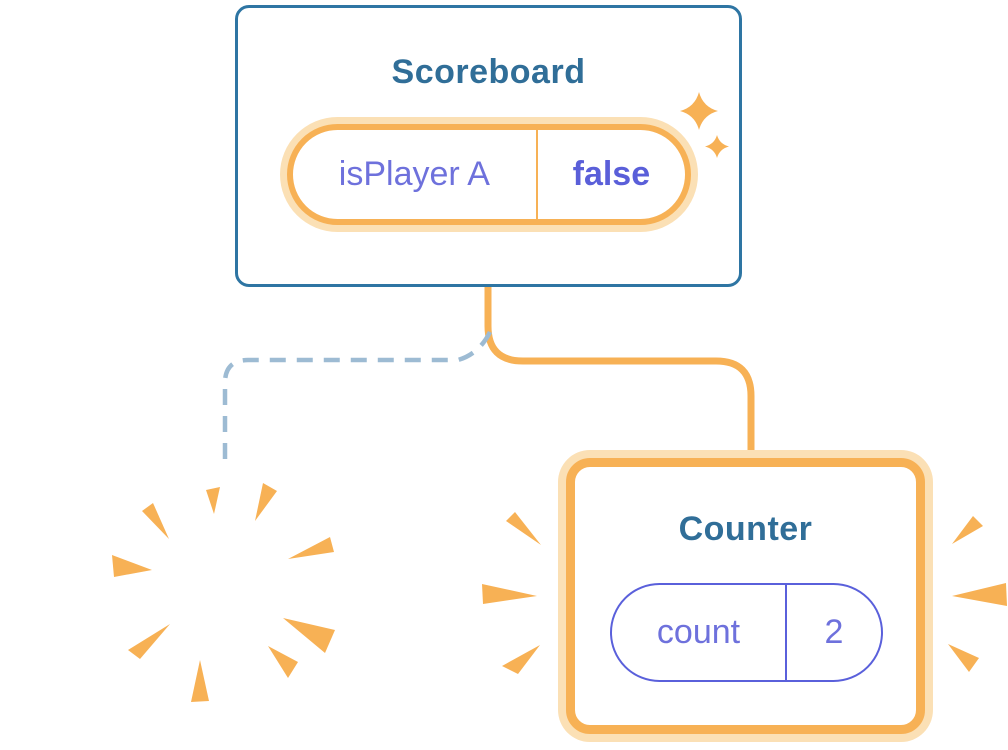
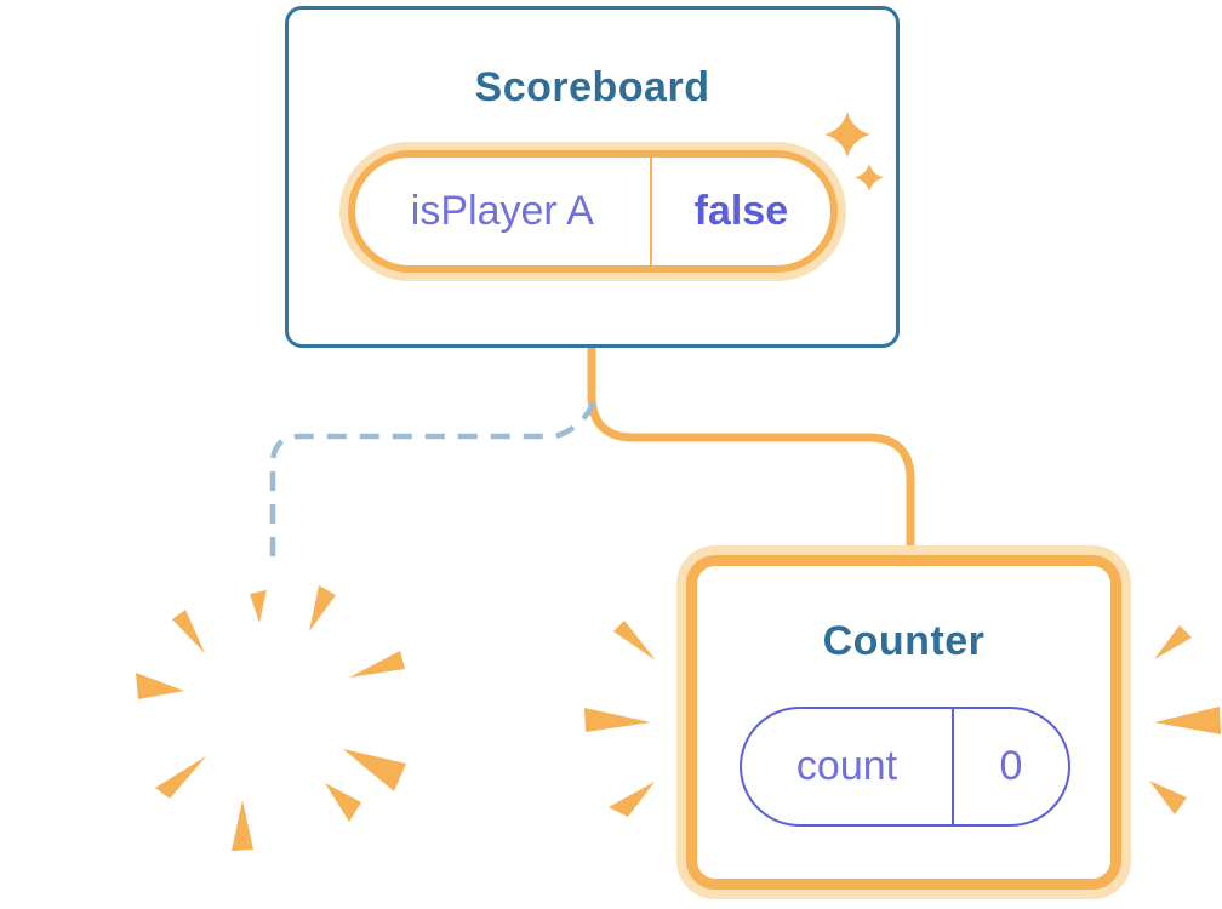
  Scoreboard
  isPlayer A
  false
  Counter
  count
- 2
+ 0
